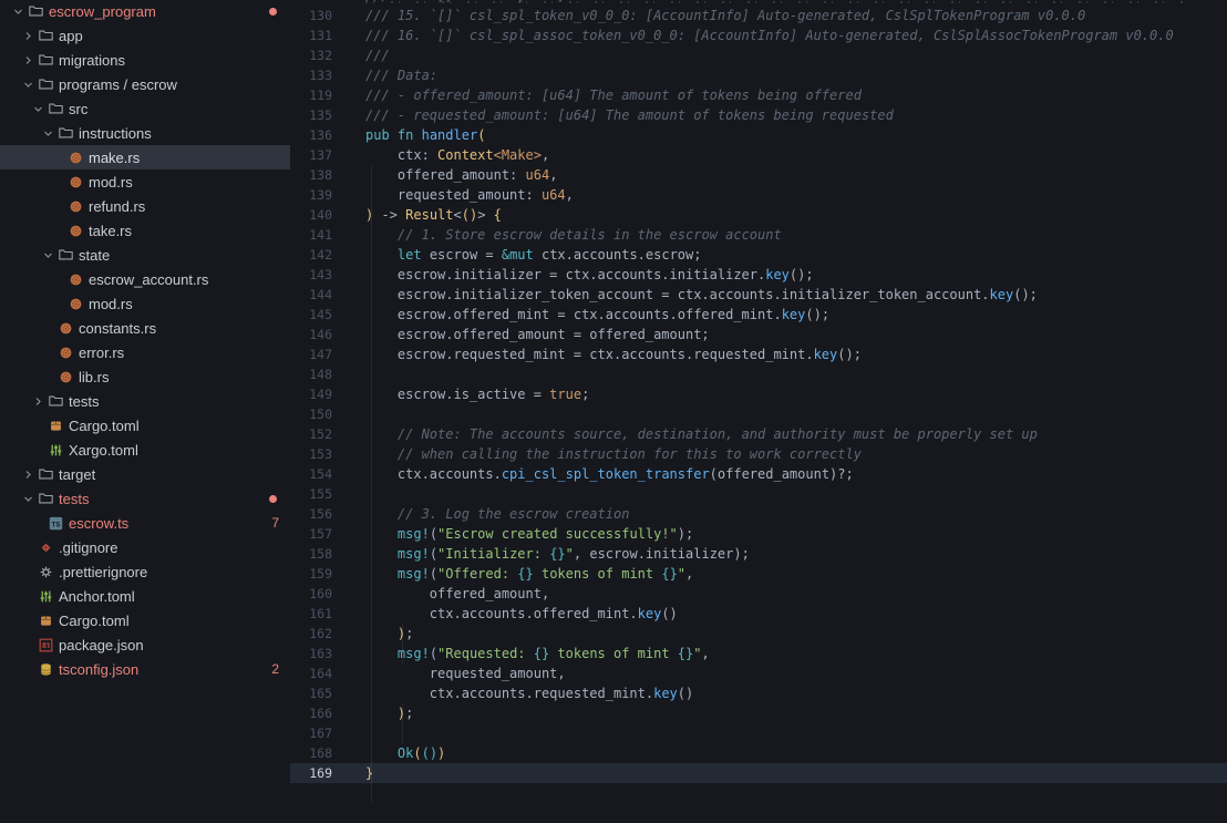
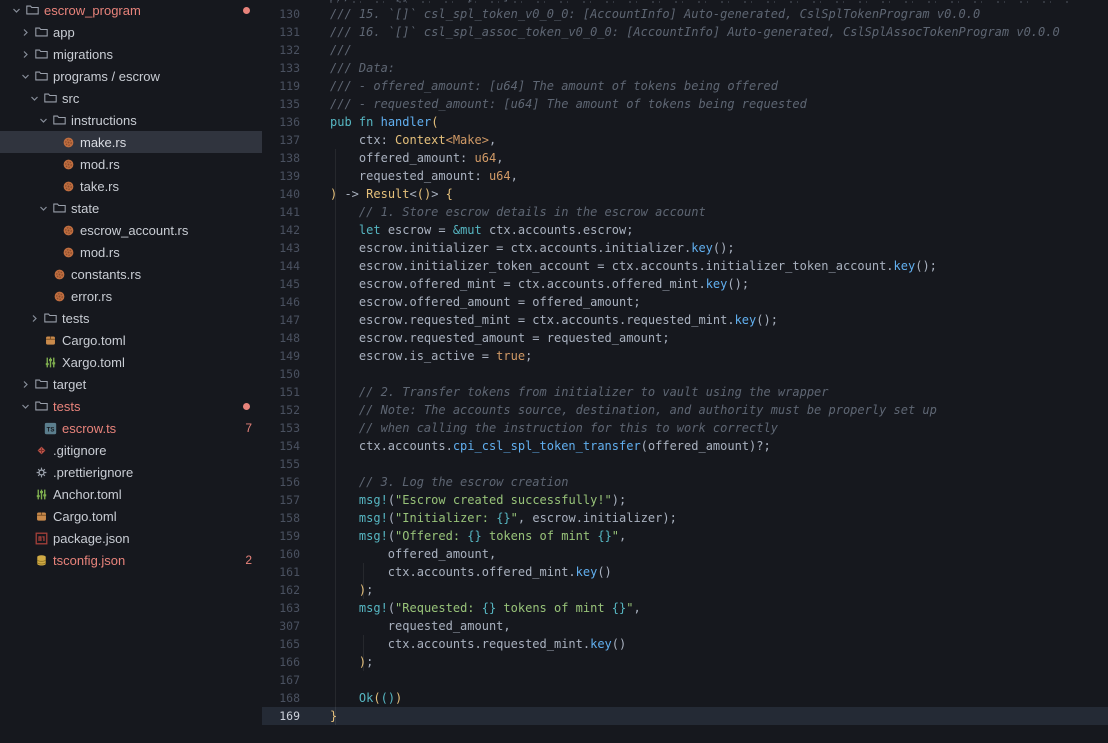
  escrow_program
  app
  migrations
  programs / escrow
  src
  instructions
  make.rs
  mod.rs
- refund.rs
  take.rs
  state
  escrow_account.rs
  mod.rs
  constants.rs
  error.rs
- lib.rs
  tests
  Cargo.toml
  Xargo.toml
  target
  tests
  escrow.ts
  7
  .gitignore
  .prettierignore
  Anchor.toml
  Cargo.toml
  package.json
  tsconfig.json
  2
  130
  /// 15. `[]` csl_spl_token_v0_0_0: [AccountInfo] Auto-generated, CslSplTokenProgram v0.0.0
  131
  /// 16. `[]` csl_spl_assoc_token_v0_0_0: [AccountInfo] Auto-generated, CslSplAssocTokenProgram v0.0.0
  132
  ///
  133
  /// Data:
  119
  /// - offered_amount: [u64] The amount of tokens being offered
  135
  /// - requested_amount: [u64] The amount of tokens being requested
  136
  pub fn handler(
  137
  ctx: Context<Make>,
  138
  offered_amount: u64,
  139
  requested_amount: u64,
  140
  ) -> Result<()> {
  141
  // 1. Store escrow details in the escrow account
  142
  let escrow = &mut ctx.accounts.escrow;
  143
  escrow.initializer = ctx.accounts.initializer.key();
  144
  escrow.initializer_token_account = ctx.accounts.initializer_token_account.key();
  145
  escrow.offered_mint = ctx.accounts.offered_mint.key();
  146
  escrow.offered_amount = offered_amount;
  147
  escrow.requested_mint = ctx.accounts.requested_mint.key();
  148
+ escrow.requested_amount = requested_amount;
  149
  escrow.is_active = true;
  150
+ 151
+ // 2. Transfer tokens from initializer to vault using the wrapper
  152
  // Note: The accounts source, destination, and authority must be properly set up
  153
  // when calling the instruction for this to work correctly
  154
  ctx.accounts.cpi_csl_spl_token_transfer(offered_amount)?;
  155
  156
  // 3. Log the escrow creation
  157
  msg!("Escrow created successfully!");
  158
  msg!("Initializer: {}", escrow.initializer);
  159
  msg!("Offered: {} tokens of mint {}",
  160
  offered_amount,
  161
  ctx.accounts.offered_mint.key()
  162
  );
  163
  msg!("Requested: {} tokens of mint {}",
- 164
+ 307
  requested_amount,
  165
  ctx.accounts.requested_mint.key()
  166
  );
  167
  168
  Ok(())
  169
  }
